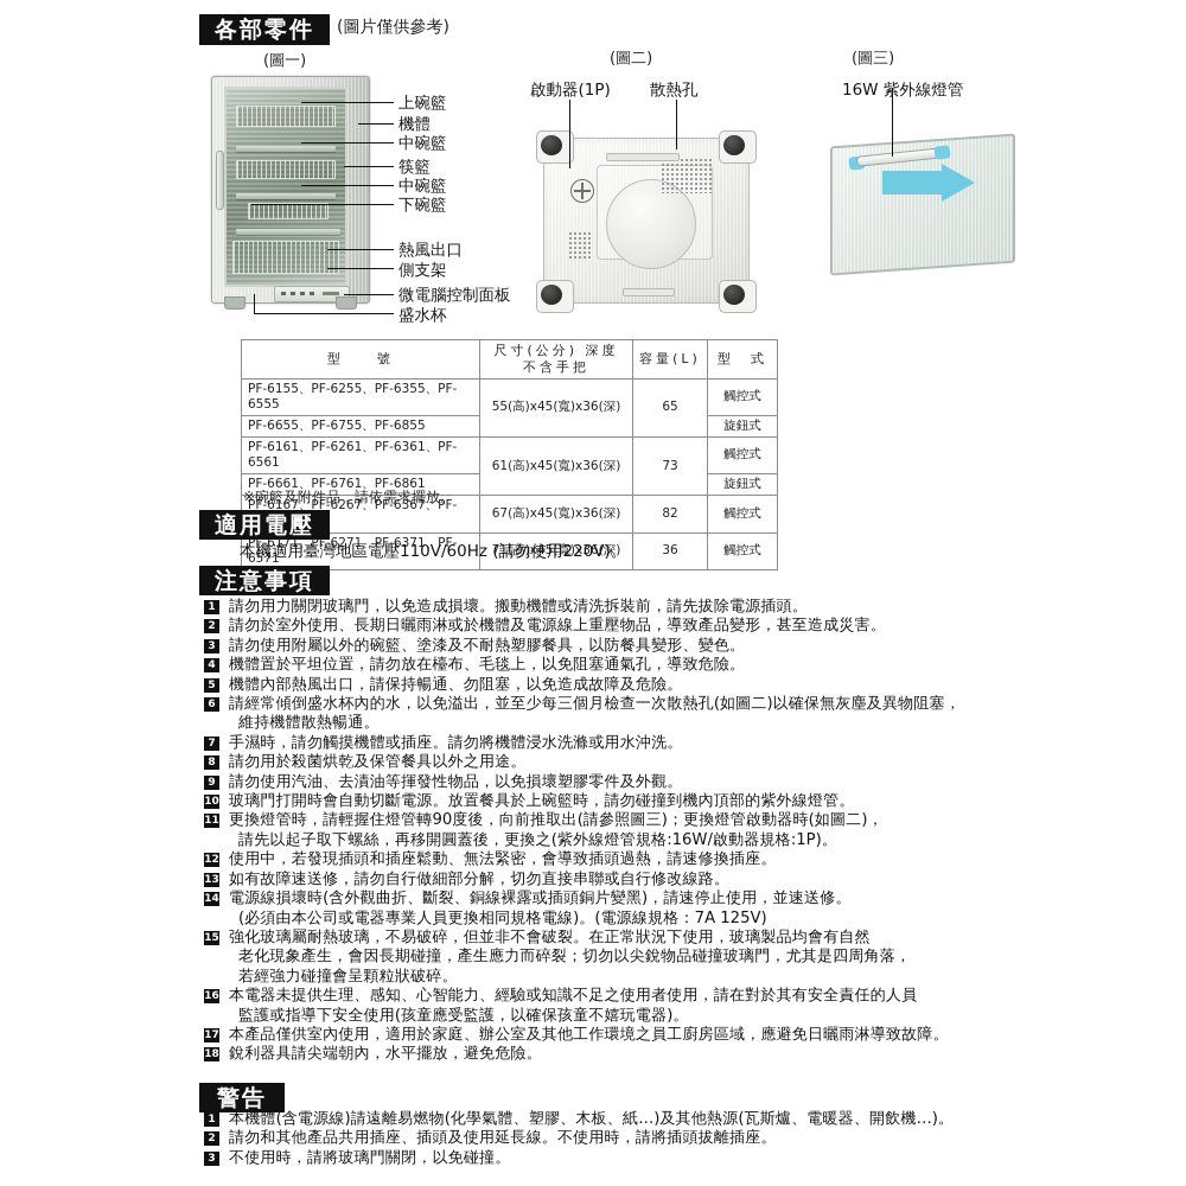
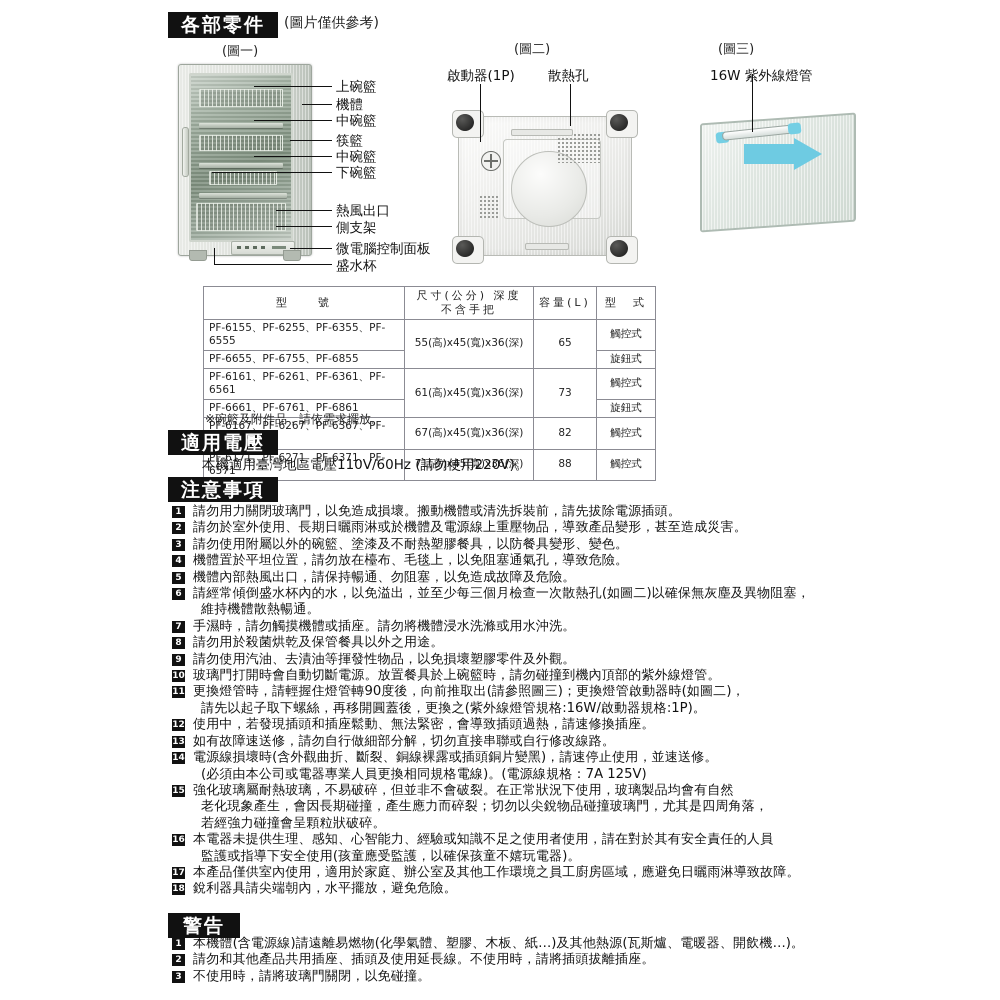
  各部零件
  (圖片僅供參考)
  (圖一)
  (圖二)
  (圖三)
  上碗籃
  機體
  中碗籃
  筷籃
  中碗籃
  下碗籃
  熱風出口
  側支架
  微電腦控制面板
  盛水杯
  啟動器(1P)
  散熱孔
  16W 紫外線燈管
  型 號	尺寸(公分) 深度不含手把	容量(L)	型 式
  PF-6155、PF-6255、PF-6355、PF-6555	55(高)x45(寬)x36(深)	65	觸控式
  PF-6655、PF-6755、PF-6855	旋鈕式
  PF-6161、PF-6261、PF-6361、PF-6561	61(高)x45(寬)x36(深)	73	觸控式
  PF-6661、PF-6761、PF-6861	旋鈕式
  PF-6167、PF-6267、PF-6367、PF-	67(高)x45(寬)x36(深)	82	觸控式
- PF-6171、PF-6271、PF-6371、PF-6571	71(高)x45(寬)x36(深)	36	觸控式
+ PF-6171、PF-6271、PF-6371、PF-6571	71(高)x45(寬)x36(深)	88	觸控式
  ※碗籃及附件品，請依需求擺放。
  適用電壓
  本機適用臺灣地區電壓110V/60Hz (請勿使用220V)。
  注意事項
  1
  請勿用力關閉玻璃門，以免造成損壞。搬動機體或清洗拆裝前，請先拔除電源插頭。
  2
  請勿於室外使用、長期日曬雨淋或於機體及電源線上重壓物品，導致產品變形，甚至造成災害。
  3
  請勿使用附屬以外的碗籃、塗漆及不耐熱塑膠餐具，以防餐具變形、變色。
  4
  機體置於平坦位置，請勿放在檯布、毛毯上，以免阻塞通氣孔，導致危險。
  5
  機體內部熱風出口，請保持暢通、勿阻塞，以免造成故障及危險。
  6
  請經常傾倒盛水杯內的水，以免溢出，並至少每三個月檢查一次散熱孔(如圖二)以確保無灰塵及異物阻塞，
  維持機體散熱暢通。
  7
  手濕時，請勿觸摸機體或插座。請勿將機體浸水洗滌或用水沖洗。
  8
  請勿用於殺菌烘乾及保管餐具以外之用途。
  9
  請勿使用汽油、去漬油等揮發性物品，以免損壞塑膠零件及外觀。
  10
  玻璃門打開時會自動切斷電源。放置餐具於上碗籃時，請勿碰撞到機內頂部的紫外線燈管。
  11
  更換燈管時，請輕握住燈管轉90度後，向前推取出(請參照圖三)；更換燈管啟動器時(如圖二)，
  請先以起子取下螺絲，再移開圓蓋後，更換之(紫外線燈管規格:16W/啟動器規格:1P)。
  12
  使用中，若發現插頭和插座鬆動、無法緊密，會導致插頭過熱，請速修換插座。
  13
  如有故障速送修，請勿自行做細部分解，切勿直接串聯或自行修改線路。
  14
  電源線損壞時(含外觀曲折、斷裂、銅線裸露或插頭銅片變黑)，請速停止使用，並速送修。
  (必須由本公司或電器專業人員更換相同規格電線)。(電源線規格：7A 125V)
  15
  強化玻璃屬耐熱玻璃，不易破碎，但並非不會破裂。在正常狀況下使用，玻璃製品均會有自然
  老化現象產生，會因長期碰撞，產生應力而碎裂；切勿以尖銳物品碰撞玻璃門，尤其是四周角落，
  若經強力碰撞會呈顆粒狀破碎。
  16
  本電器未提供生理、感知、心智能力、經驗或知識不足之使用者使用，請在對於其有安全責任的人員
  監護或指導下安全使用(孩童應受監護，以確保孩童不嬉玩電器)。
  17
  本產品僅供室內使用，適用於家庭、辦公室及其他工作環境之員工廚房區域，應避免日曬雨淋導致故障。
  18
  銳利器具請尖端朝內，水平擺放，避免危險。
  警告
  1
  本機體(含電源線)請遠離易燃物(化學氣體、塑膠、木板、紙…)及其他熱源(瓦斯爐、電暖器、開飲機…)。
  2
  請勿和其他產品共用插座、插頭及使用延長線。不使用時，請將插頭拔離插座。
  3
  不使用時，請將玻璃門關閉，以免碰撞。
